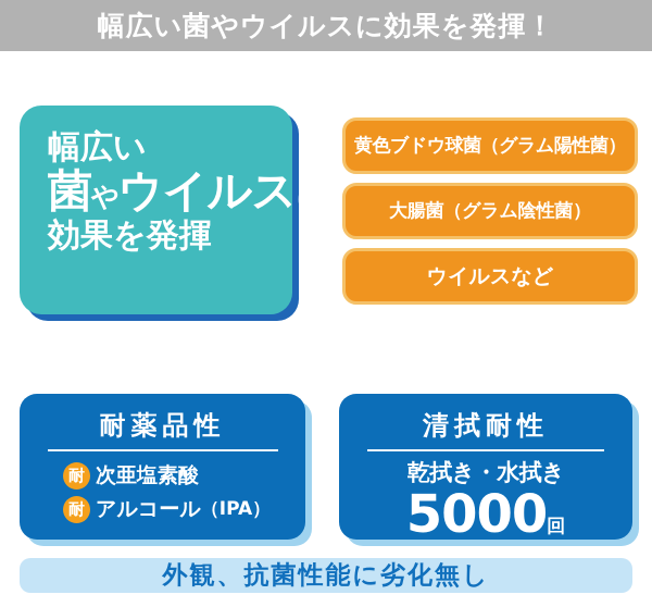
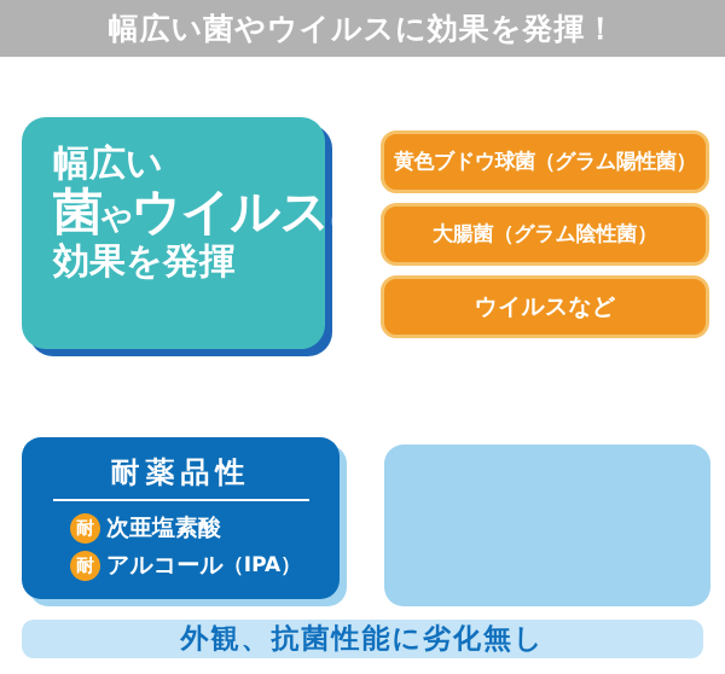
  幅広い菌やウイルスに効果を発揮！
  幅広い
  菌やウイルスに
  効果を発揮
  黄色ブドウ球菌（グラム陽性菌）
  大腸菌（グラム陰性菌）
  ウイルスなど
  耐薬品性
  耐
  次亜塩素酸
  耐
  アルコール
  （IPA）
- 清拭耐性
- 乾拭き・水拭き
- 5000回
  外観、抗菌性能に劣化無し
